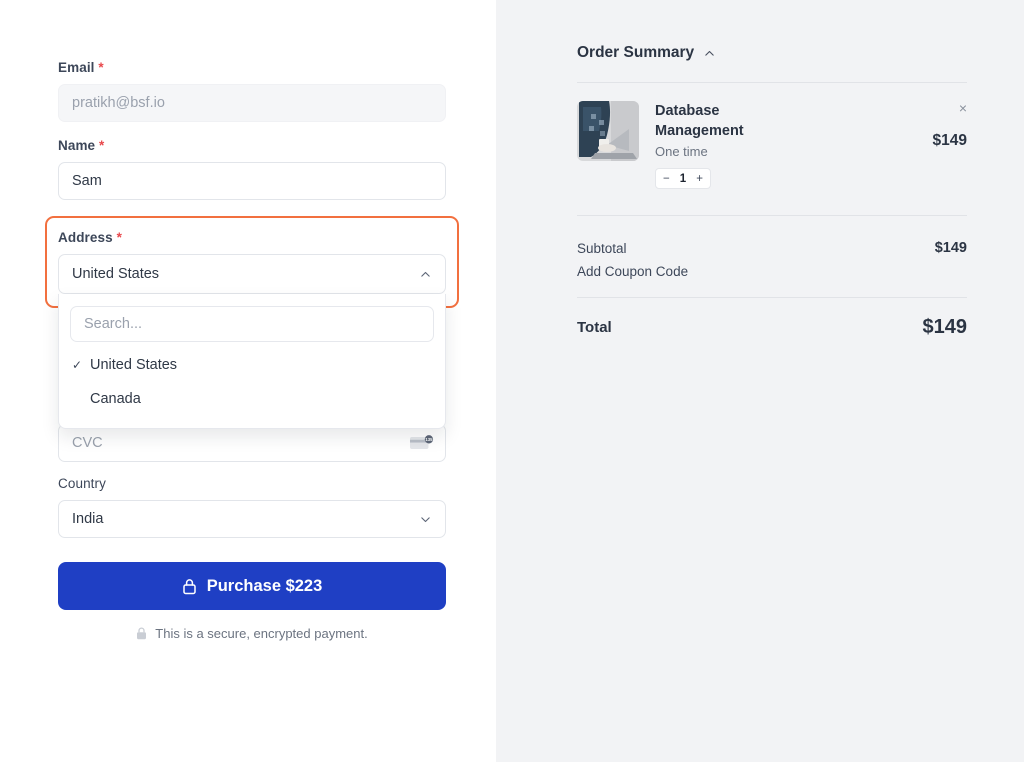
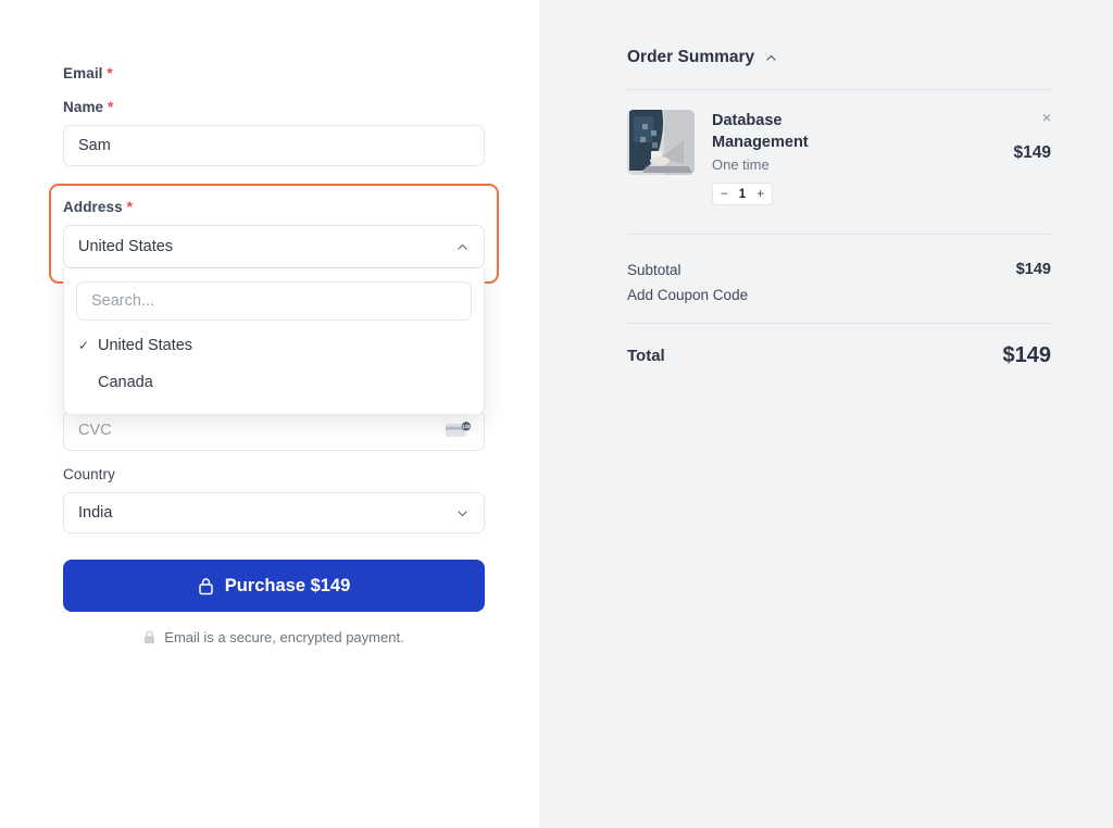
  Email *
- pratikh@bsf.io
  Name *
  Sam
  Address *
  United States
  Search...
  ✓
  United States
  Canada
  CVC
  Country
  India
- Purchase $223
+ Purchase $149
- This is a secure, encrypted payment.
+ Email is a secure, encrypted payment.
  Order Summary
  Database Management
  One time
  −
  1
  +
  ×
  $149
  Subtotal
  $149
  Add Coupon Code
  Total
  $149
